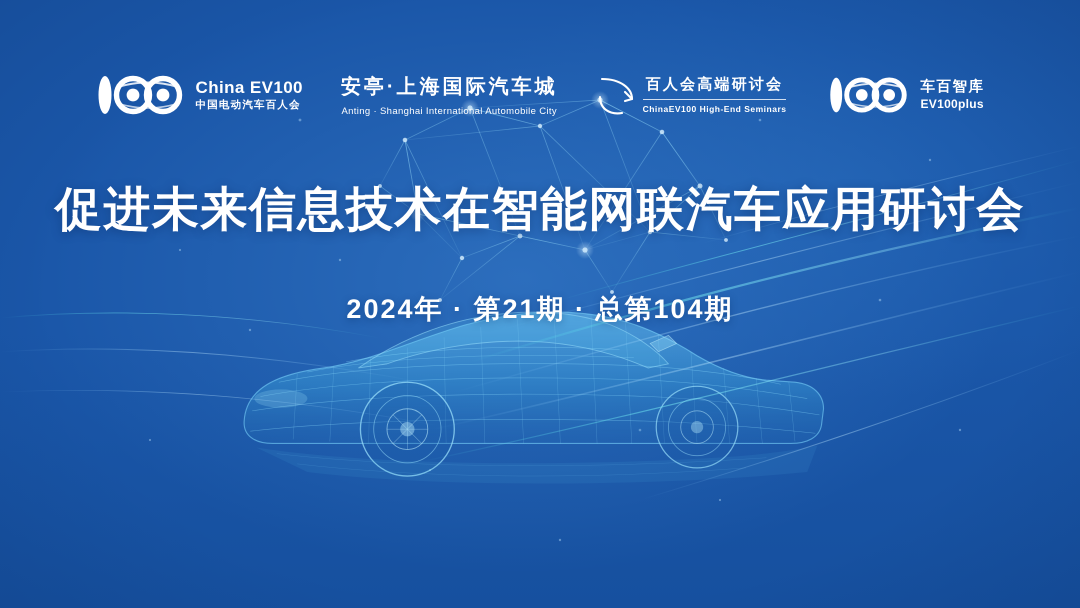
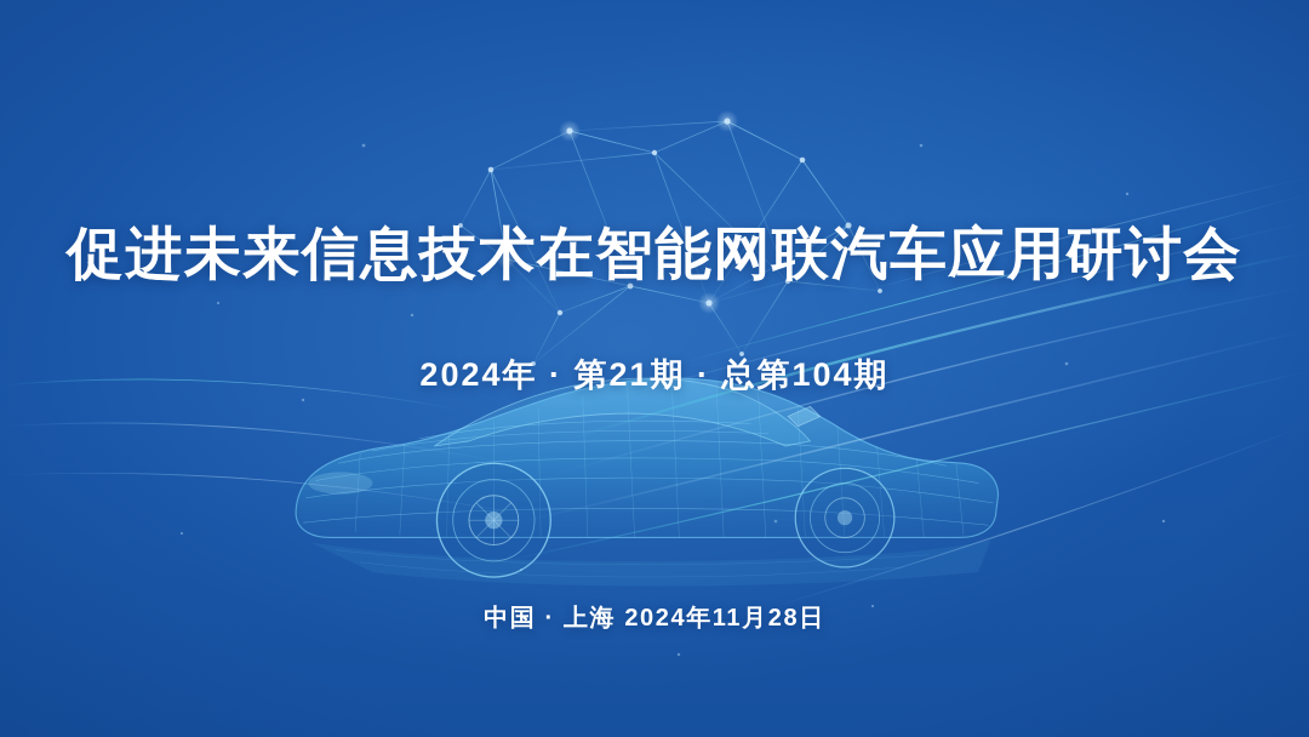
- China EV100
- 中国电动汽车百人会
- 安亭·上海国际汽车城
- Anting · Shanghai International Automobile City
- 百人会高端研讨会
- ChinaEV100 High-End Seminars
- 车百智库
- EV100plus
  促进未来信息技术在智能网联汽车应用研讨会
  2024年 · 第21期 · 总第104期
+ 中国 · 上海 2024年11月28日
